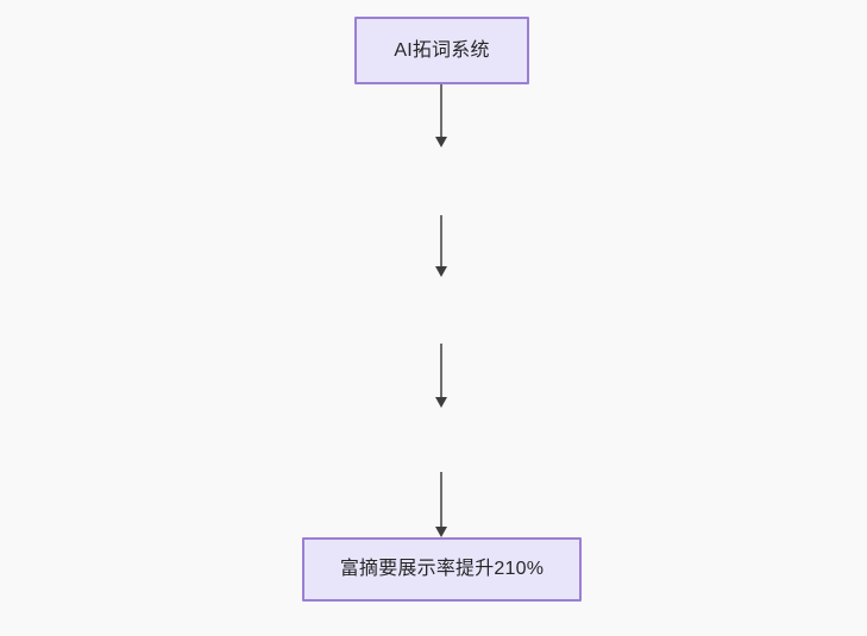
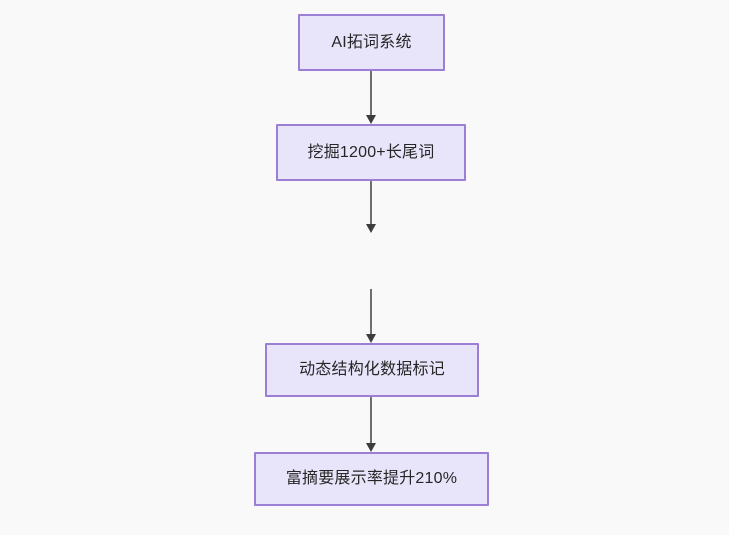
  AI拓词系统
+ 挖掘1200+长尾词
+ 动态结构化数据标记
  富摘要展示率提升210%
